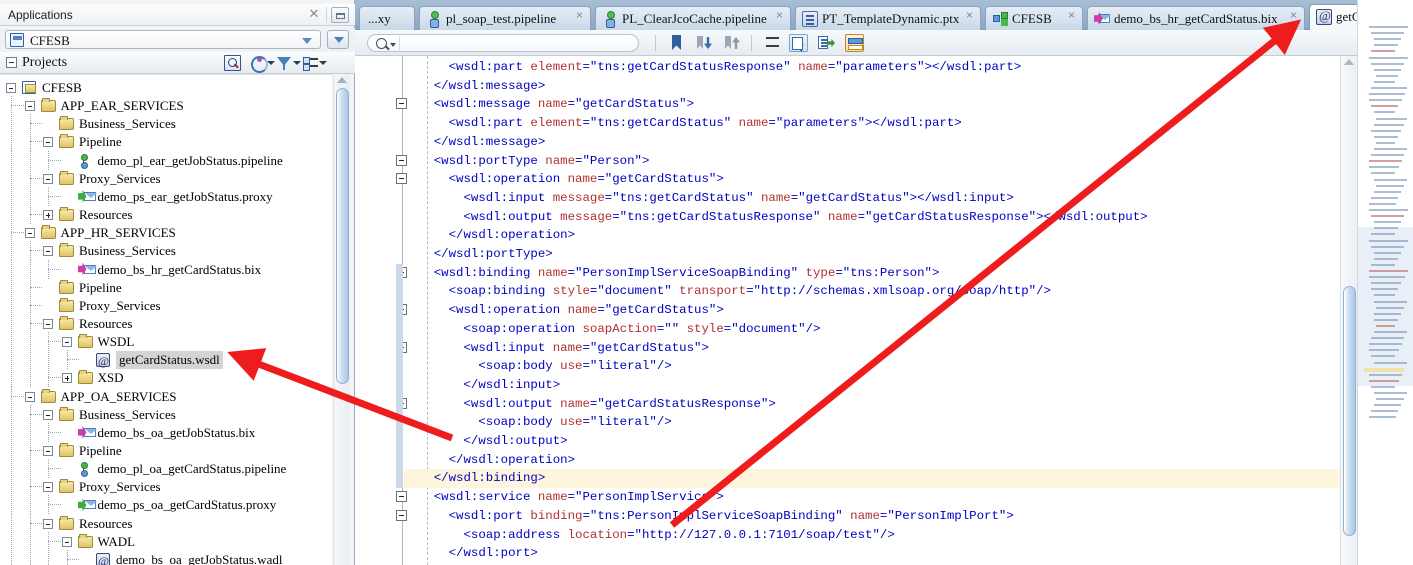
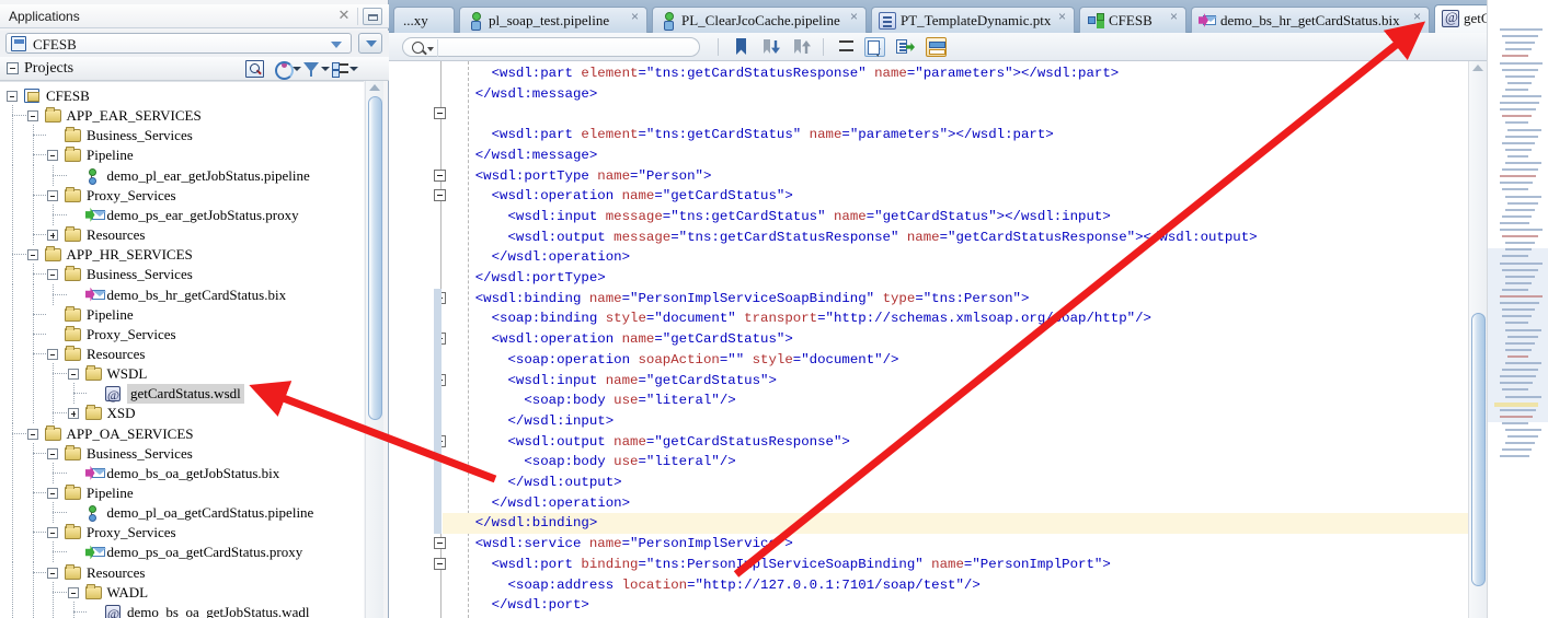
  Applications
  ✕
  CFESB
  Projects
  CFESB
  APP_EAR_SERVICES
  Business_Services
  Pipeline
  demo_pl_ear_getJobStatus.pipeline
  Proxy_Services
  demo_ps_ear_getJobStatus.proxy
  Resources
  APP_HR_SERVICES
  Business_Services
  demo_bs_hr_getCardStatus.bix
  Pipeline
  Proxy_Services
  Resources
  WSDL
  getCardStatus.wsdl
  XSD
  APP_OA_SERVICES
  Business_Services
  demo_bs_oa_getJobStatus.bix
  Pipeline
  demo_pl_oa_getCardStatus.pipeline
  Proxy_Services
  demo_ps_oa_getCardStatus.proxy
  Resources
  WADL
  demo_bs_oa_getJobStatus.wadl
  ...xy
  pl_soap_test.pipeline
  ×
  PL_ClearJcoCache.pipeline
  ×
  PT_TemplateDynamic.ptx
  ×
  CFESB
  ×
  demo_bs_hr_getCardStatus.bix
  ×
  <wsdl:part element="tns:getCardStatusResponse" name="parameters"></wsdl:part>
  </wsdl:message>
- <wsdl:message name="getCardStatus">
  <wsdl:part element="tns:getCardStatus" name="parameters"></wsdl:part>
  </wsdl:message>
  <wsdl:portType name="Person">
  <wsdl:operation name="getCardStatus">
  <wsdl:input message="tns:getCardStatus" name="getCardStatus"></wsdl:input>
  <wsdl:output message="tns:getCardStatusResponse" name="getCardStatusResponse"><wsdl:output>
  </wsdl:operation>
  </wsdl:portType>
  <wsdl:binding name="PersonImplServiceSoapBinding" type="tns:Person">
  <soap:binding style="document" transport="http://schemas.xmlsoap.orgoap/http"/>
  <wsdl:operation name="getCardStatus">
  <soap:operation soapAction="" style="document"/>
  <wsdl:input name="getCardStatus">
  <soap:body use="literal"/>
  </wsdl:input>
  <wsdl:output name="getCardStatusResponse">
  <soap:body use="literal"/>
  </wsdl:output>
  </wsdl:operation>
  </wsdl:binding>
  <wsdl:service name="PersonImplServic">
  <wsdl:port binding="tns:PersonIplServiceSoapBinding" name="PersonImplPort">
  <soap:address location="http://127.0.0.1:7101/soap/test"/>
  </wsdl:port>
